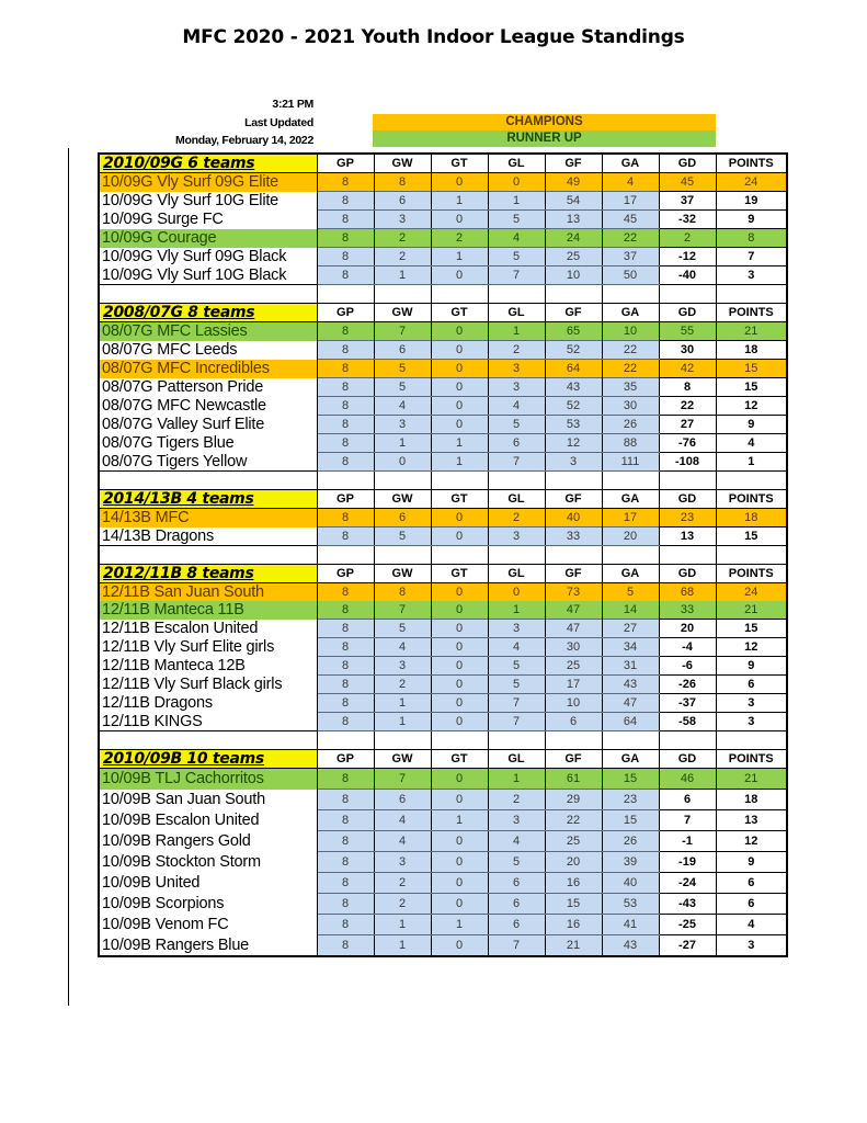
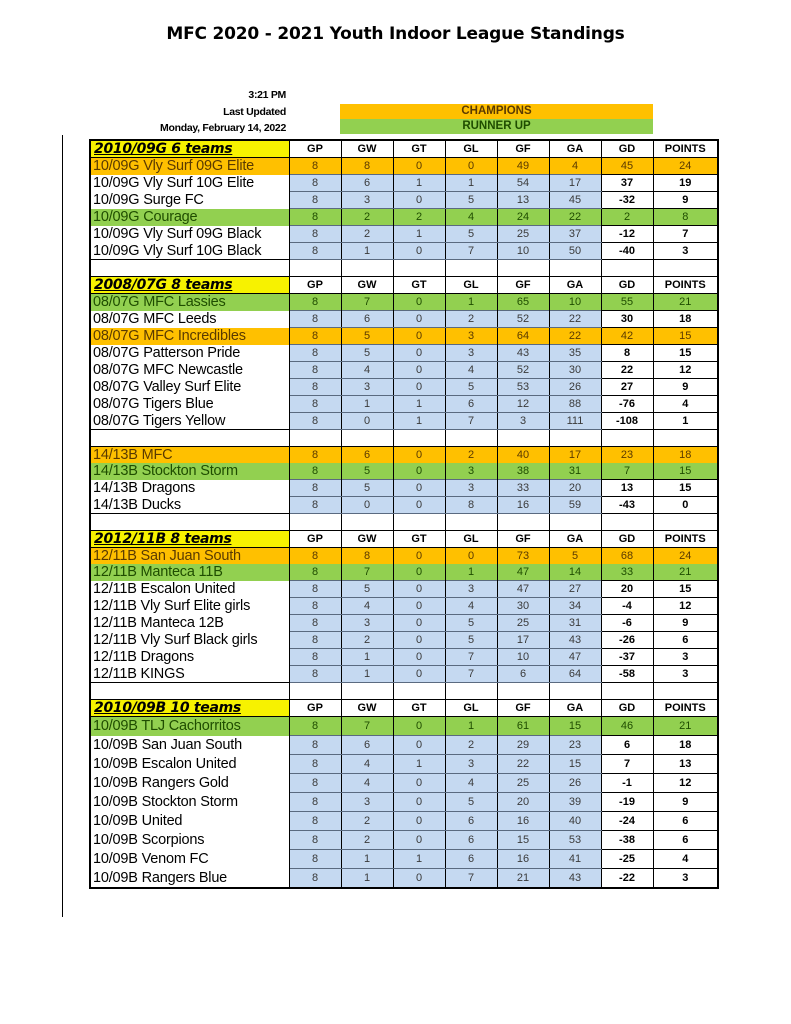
  MFC 2020 - 2021 Youth Indoor League Standings
  3:21 PM
  Last Updated
  Monday, February 14, 2022
  CHAMPIONS
  RUNNER UP
  2010/09G 6 teams	GP	GW	GT	GL	GF	GA	GD	POINTS
  10/09G Vly Surf 09G Elite	8	8	0	0	49	4	45	24
  10/09G Vly Surf 10G Elite	8	6	1	1	54	17	37	19
  10/09G Surge FC	8	3	0	5	13	45	-32	9
  10/09G Courage	8	2	2	4	24	22	2	8
  10/09G Vly Surf 09G Black	8	2	1	5	25	37	-12	7
  10/09G Vly Surf 10G Black	8	1	0	7	10	50	-40	3
  2008/07G 8 teams	GP	GW	GT	GL	GF	GA	GD	POINTS
  08/07G MFC Lassies	8	7	0	1	65	10	55	21
  08/07G MFC Leeds	8	6	0	2	52	22	30	18
  08/07G MFC Incredibles	8	5	0	3	64	22	42	15
  08/07G Patterson Pride	8	5	0	3	43	35	8	15
  08/07G MFC Newcastle	8	4	0	4	52	30	22	12
  08/07G Valley Surf Elite	8	3	0	5	53	26	27	9
  08/07G Tigers Blue	8	1	1	6	12	88	-76	4
  08/07G Tigers Yellow	8	0	1	7	3	111	-108	1
- 2014/13B 4 teams	GP	GW	GT	GL	GF	GA	GD	POINTS
  14/13B MFC	8	6	0	2	40	17	23	18
+ 14/13B Stockton Storm	8	5	0	3	38	31	7	15
  14/13B Dragons	8	5	0	3	33	20	13	15
+ 14/13B Ducks	8	0	0	8	16	59	-43	0
  2012/11B 8 teams	GP	GW	GT	GL	GF	GA	GD	POINTS
  12/11B San Juan South	8	8	0	0	73	5	68	24
  12/11B Manteca 11B	8	7	0	1	47	14	33	21
  12/11B Escalon United	8	5	0	3	47	27	20	15
  12/11B Vly Surf Elite girls	8	4	0	4	30	34	-4	12
  12/11B Manteca 12B	8	3	0	5	25	31	-6	9
  12/11B Vly Surf Black girls	8	2	0	5	17	43	-26	6
  12/11B Dragons	8	1	0	7	10	47	-37	3
  12/11B KINGS	8	1	0	7	6	64	-58	3
  2010/09B 10 teams	GP	GW	GT	GL	GF	GA	GD	POINTS
  10/09B TLJ Cachorritos	8	7	0	1	61	15	46	21
  10/09B San Juan South	8	6	0	2	29	23	6	18
  10/09B Escalon United	8	4	1	3	22	15	7	13
  10/09B Rangers Gold	8	4	0	4	25	26	-1	12
  10/09B Stockton Storm	8	3	0	5	20	39	-19	9
  10/09B United	8	2	0	6	16	40	-24	6
- 10/09B Scorpions	8	2	0	6	15	53	-43	6
+ 10/09B Scorpions	8	2	0	6	15	53	-38	6
  10/09B Venom FC	8	1	1	6	16	41	-25	4
- 10/09B Rangers Blue	8	1	0	7	21	43	-27	3
+ 10/09B Rangers Blue	8	1	0	7	21	43	-22	3
